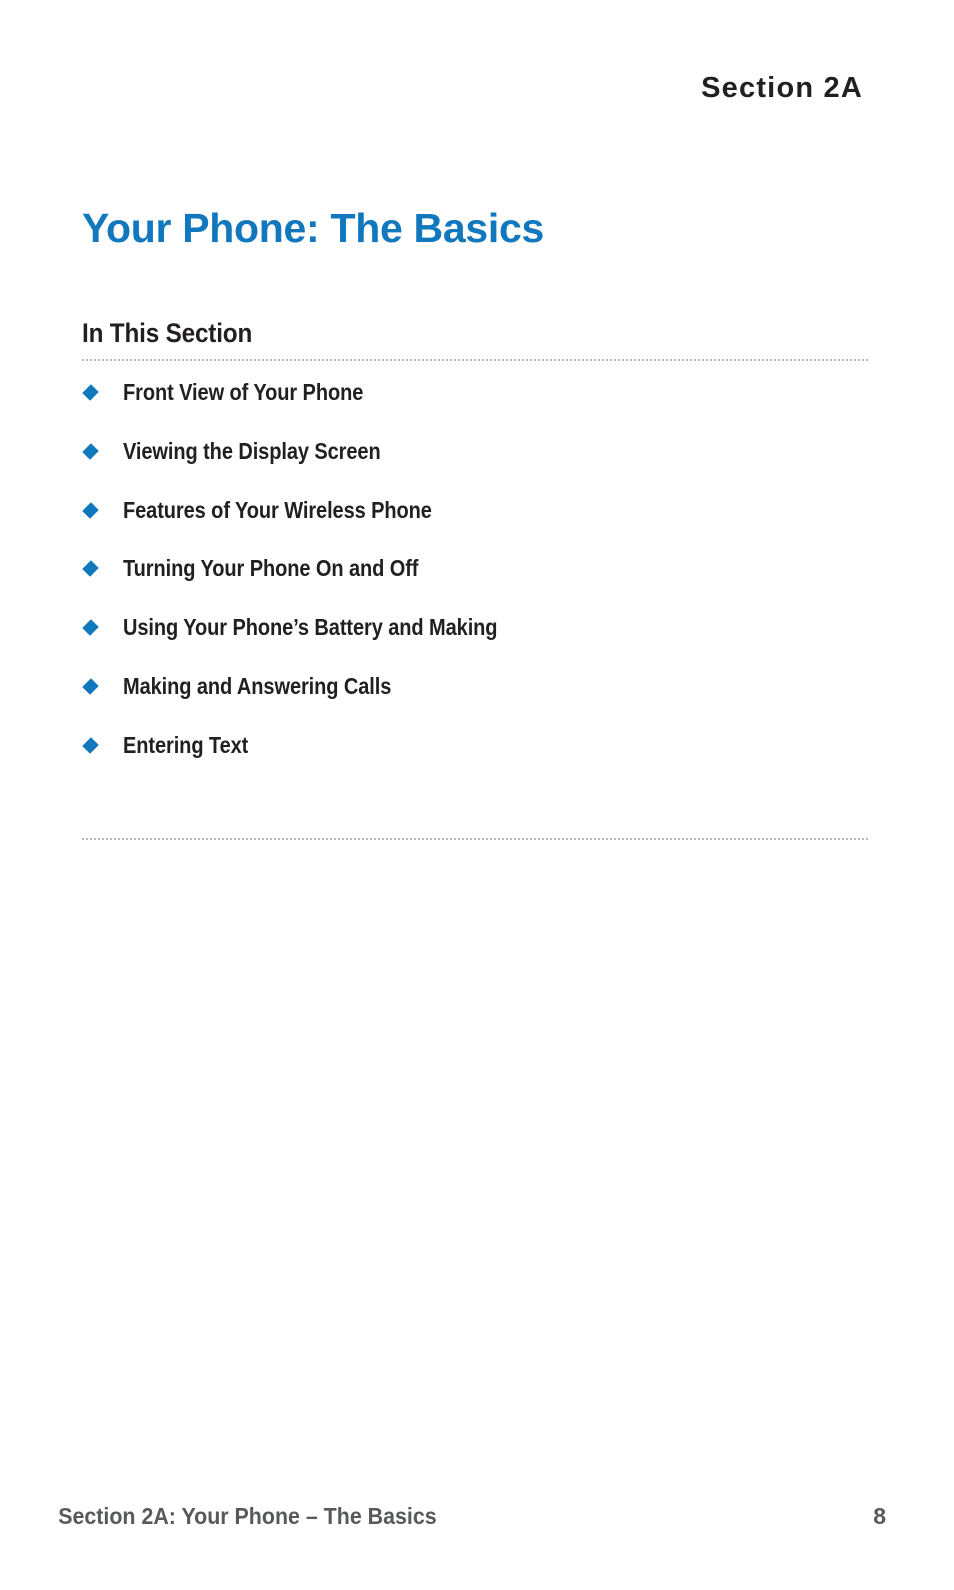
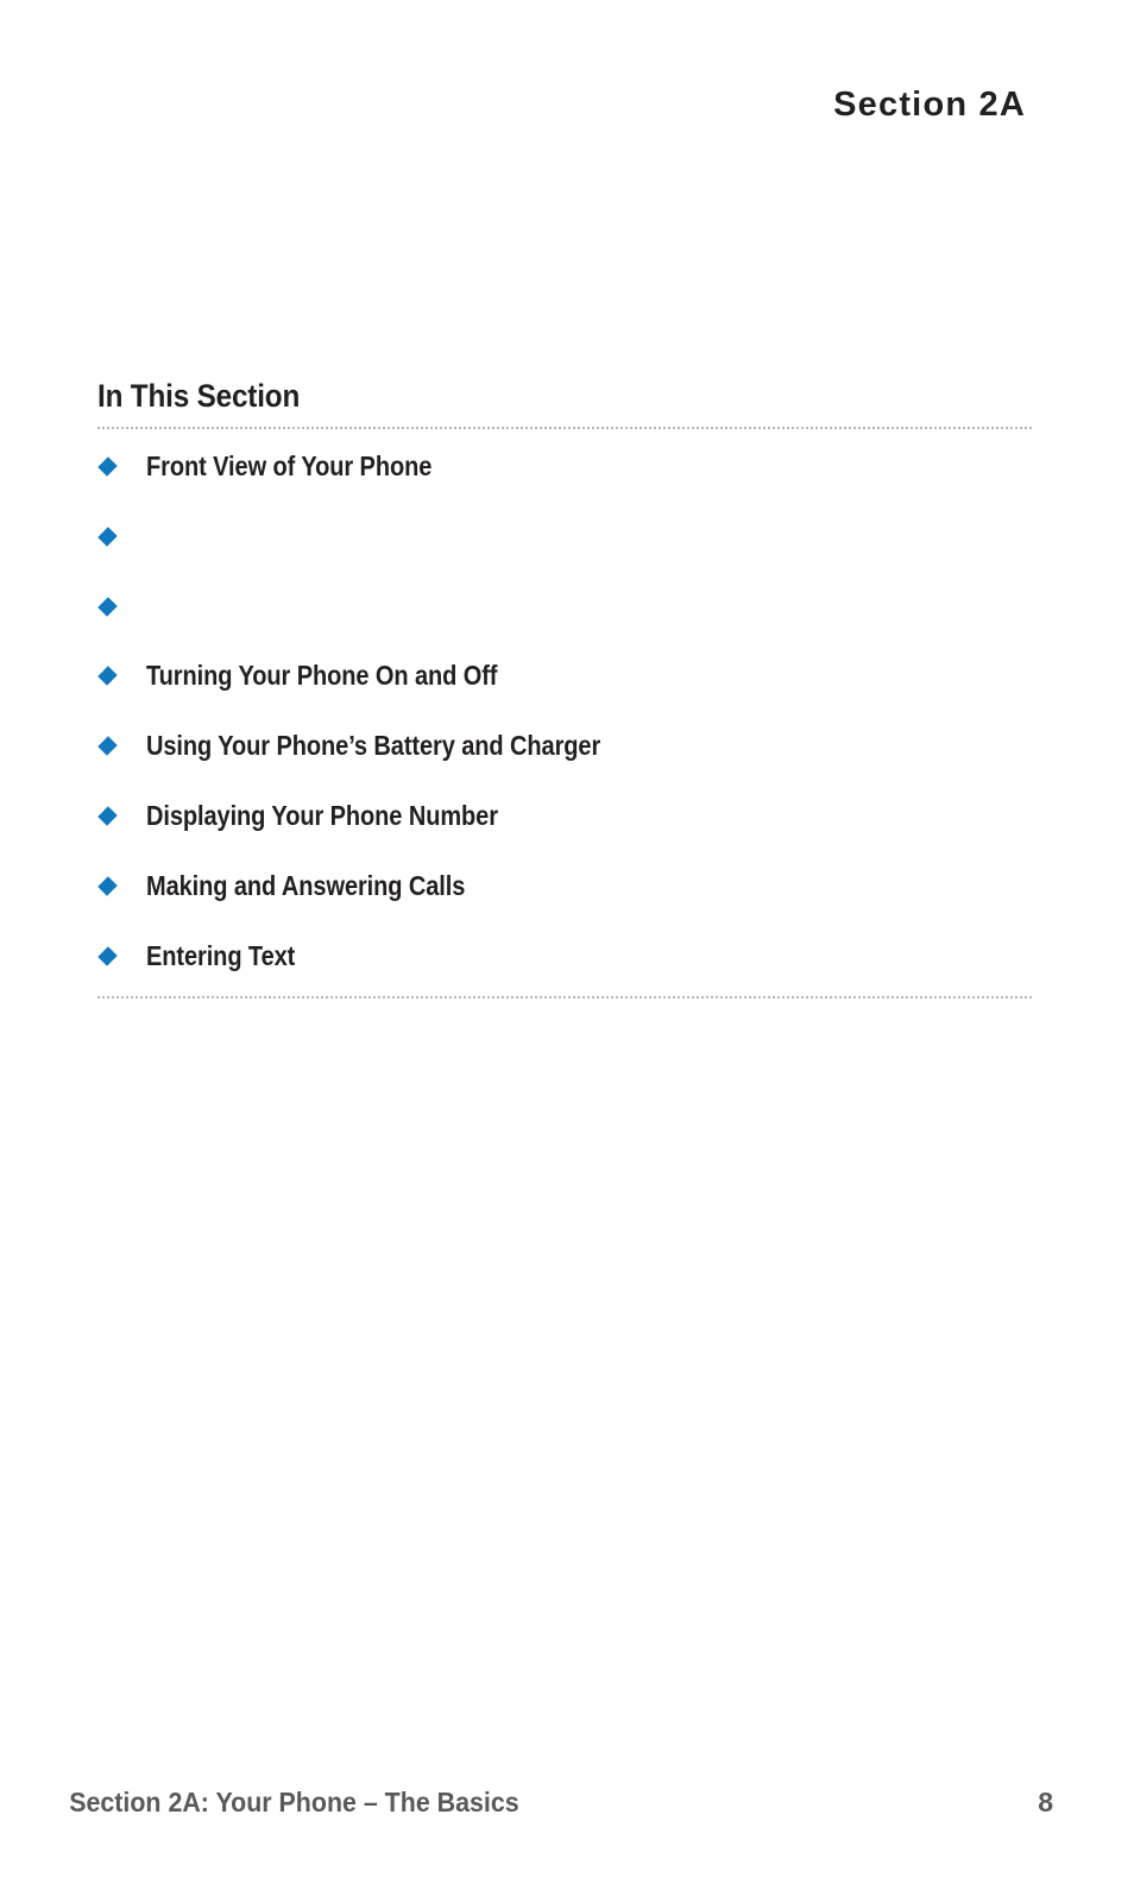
  Section 2A
- Your Phone: The Basics
  In This Section
  Front View of Your Phone
- Viewing the Display Screen
- Features of Your Wireless Phone
  Turning Your Phone On and Off
- Using Your Phone’s Battery and Making
+ Using Your Phone’s Battery and Charger
+ Displaying Your Phone Number
  Making and Answering Calls
  Entering Text
  Section 2A: Your Phone – The Basics
  8
